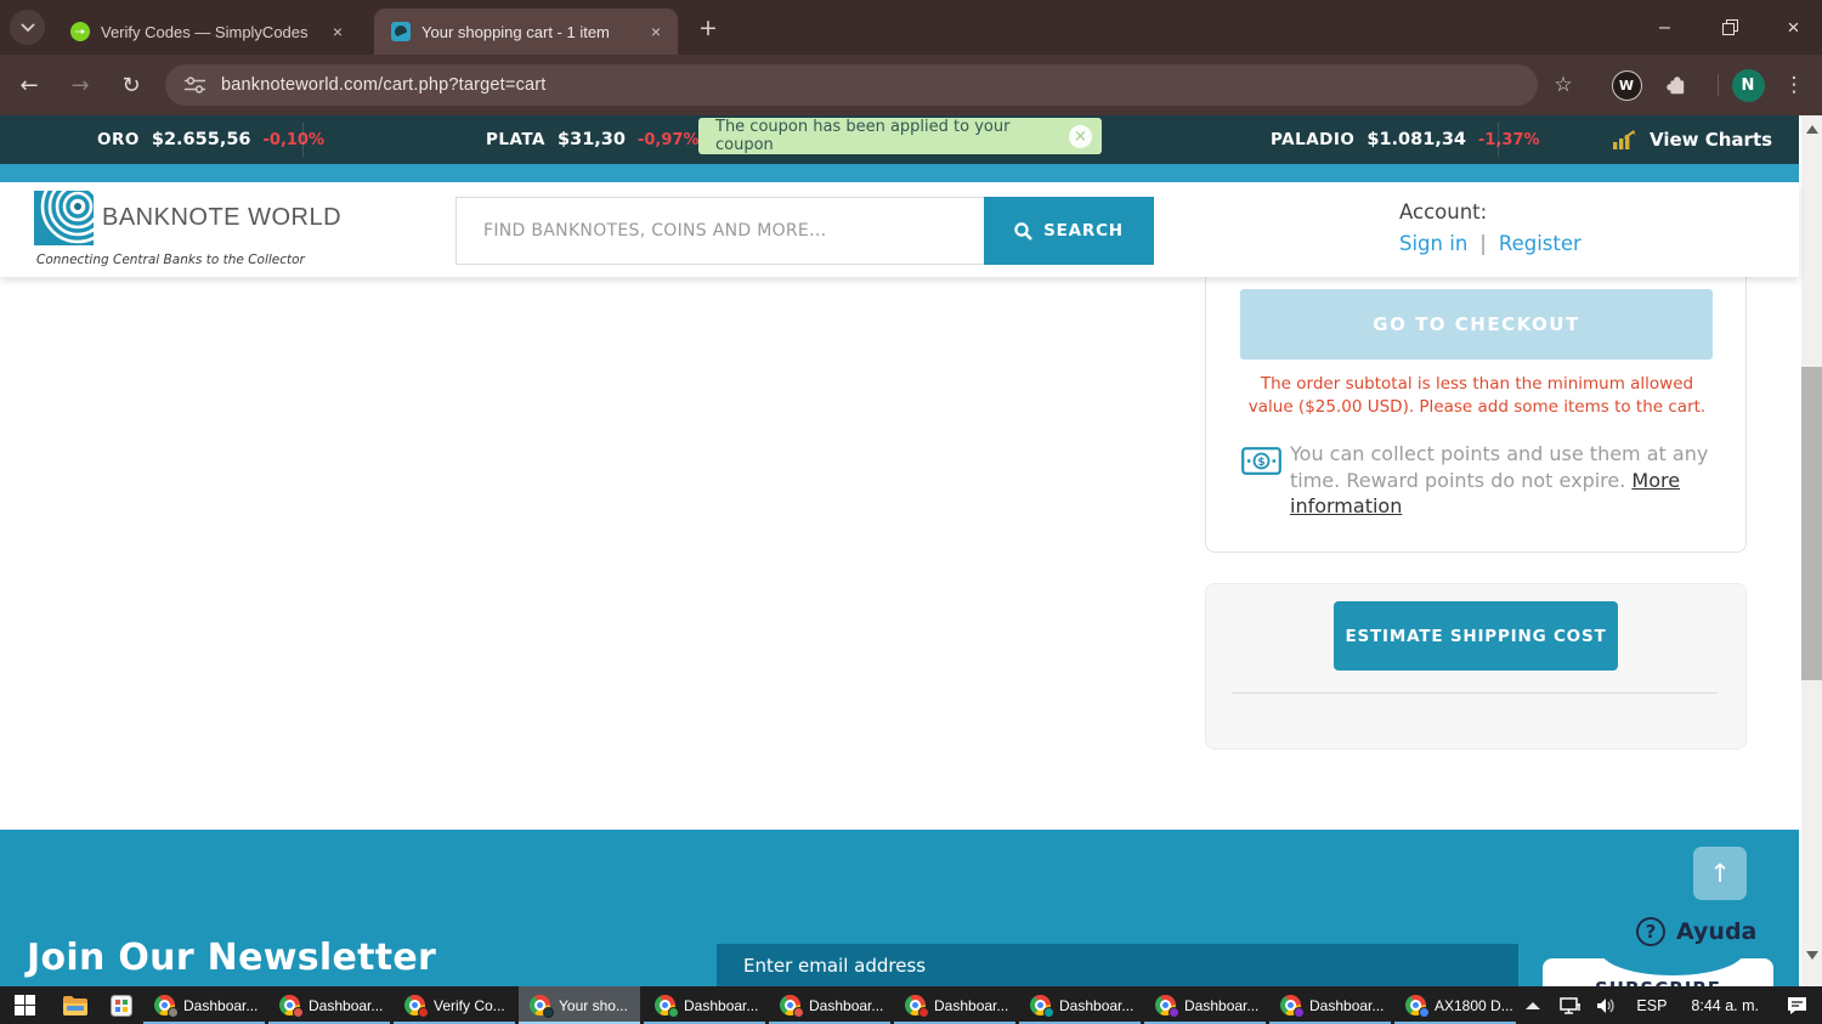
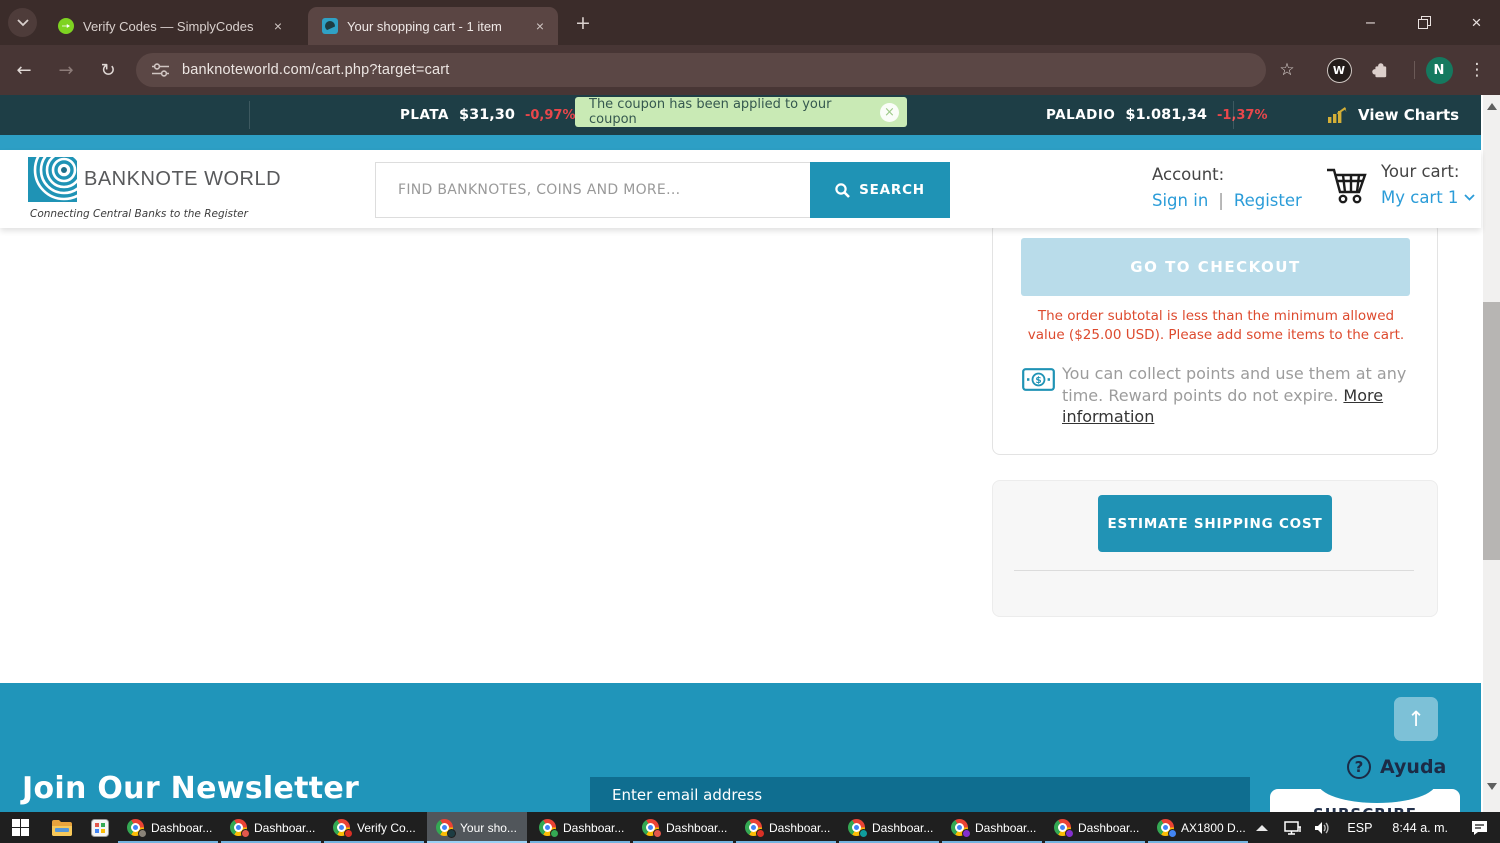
  Verify Codes — SimplyCodes
  ×
  Your shopping cart - 1 item
  ×
  +
  –
  ×
  ←
  →
  ↻
  banknoteworld.com/cart.php?target=cart
  ☆
  W
  N
  ⋮
- ORO
- $2.655,56
- -0,10%
  PLATA
  $31,30
  -0,97%
  PALADIO
  $1.081,34
  -1,37%
  View Charts
  The coupon has been applied to your coupon
  ×
  BANKNOTE WORLD
- Connecting Central Banks to the Collector
+ Connecting Central Banks to the Register
  FIND BANKNOTES, COINS AND MORE...
  SEARCH
  Account:
  Sign in
  |
  Register
+ Your cart:
+ My cart 1
  GO TO CHECKOUT
  The order subtotal is less than the minimum allowed value ($25.00 USD). Please add some items to the cart.
  $
  You can collect points and use them at any time. Reward points do not expire. More information
  ESTIMATE SHIPPING COST
  Join Our Newsletter
  Enter email address
  ↑
  ?
  Ayuda
  Dashboar...
  Dashboar...
  Verify Co...
  Your sho...
  Dashboar...
  Dashboar...
  Dashboar...
  Dashboar...
  Dashboar...
  Dashboar...
  AX1800 D...
  ESP
  8:44 a. m.
